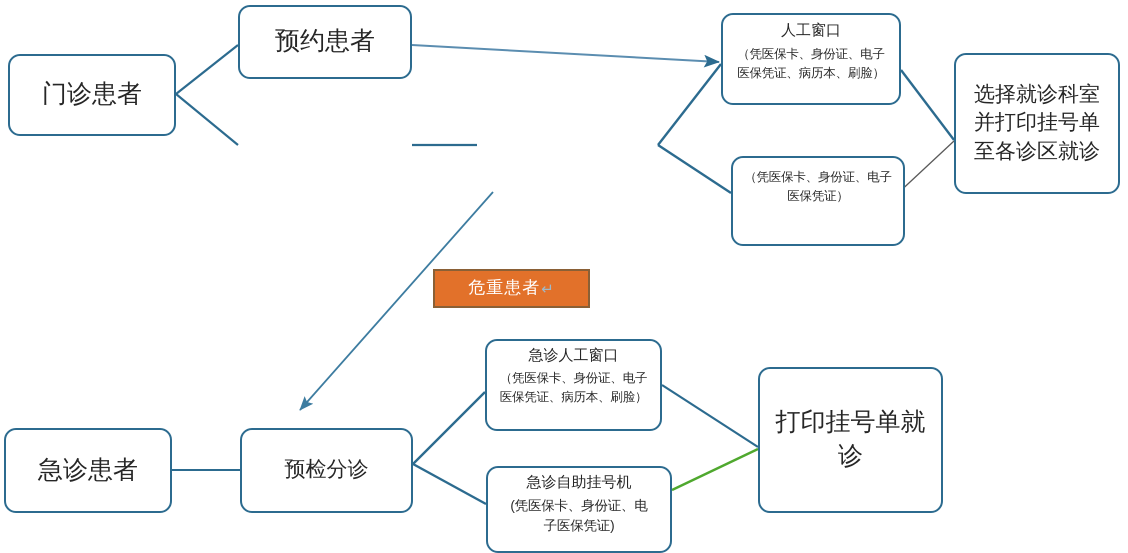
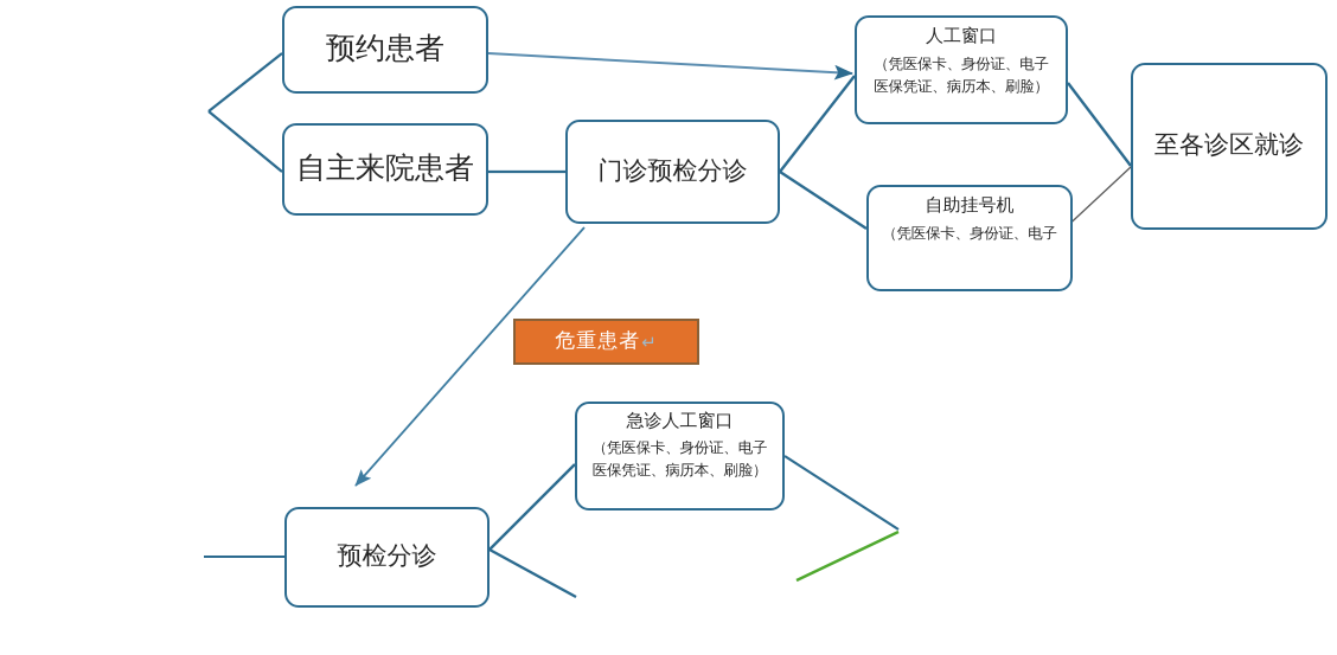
- 门诊患者
  预约患者
+ 自主来院患者
+ 门诊预检分诊
  人工窗口
  （凭医保卡、身份证、电子
  医保凭证、病历本、刷脸）
+ 自助挂号机
  （凭医保卡、身份证、电子
- 医保凭证）
- 选择就诊科室
- 并打印挂号单
  至各诊区就诊
  危重患者
  ↵
- 急诊患者
  预检分诊
  急诊人工窗口
  （凭医保卡、身份证、电子
  医保凭证、病历本、刷脸）
- 急诊自助挂号机
- (凭医保卡、身份证、电
- 子医保凭证)
- 打印挂号单就
- 诊
